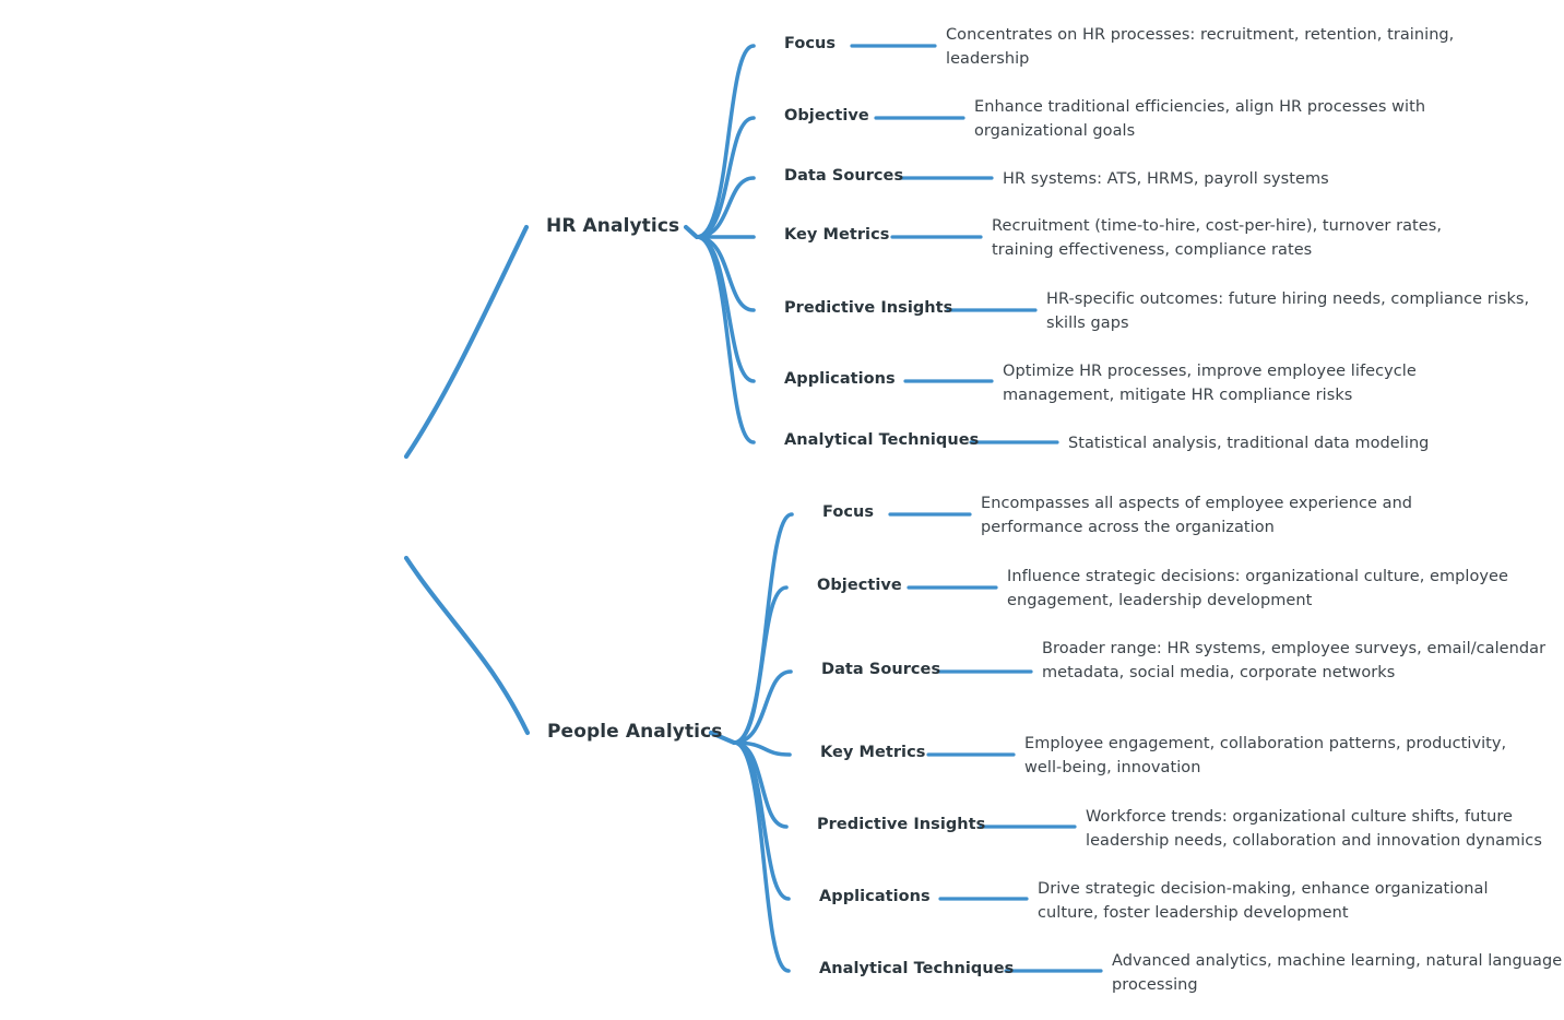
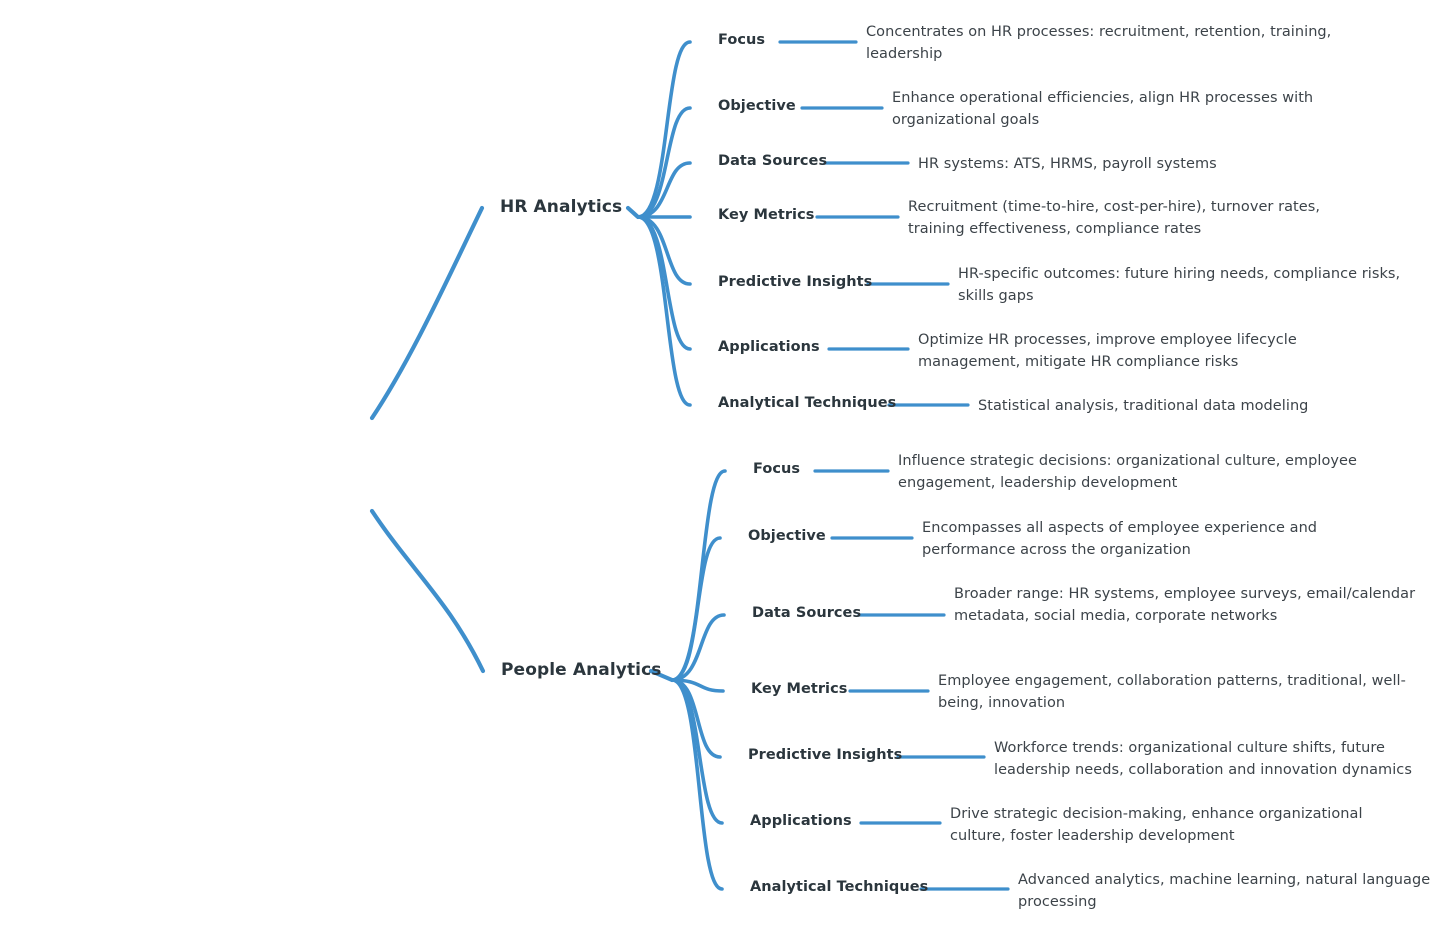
  HR Analytics
  People Analytics
  Focus
  Concentrates on HR processes: recruitment, retention, training, leadership
  Objective
- Enhance traditional efficiencies, align HR processes with organizational goals
+ Enhance operational efficiencies, align HR processes with organizational goals
  Data Sources
  HR systems: ATS, HRMS, payroll systems
  Key Metrics
  Recruitment (time-to-hire, cost-per-hire), turnover rates, training effectiveness, compliance rates
  Predictive Insights
  HR-specific outcomes: future hiring needs, compliance risks, skills gaps
  Applications
  Optimize HR processes, improve employee lifecycle management, mitigate HR compliance risks
  Analytical Techniques
  Statistical analysis, traditional data modeling
  Focus
- Encompasses all aspects of employee experience and performance across the organization
+ Influence strategic decisions: organizational culture, employee engagement, leadership development
  Objective
- Influence strategic decisions: organizational culture, employee engagement, leadership development
+ Encompasses all aspects of employee experience and performance across the organization
  Data Sources
  Broader range: HR systems, employee surveys, email/calendar metadata, social media, corporate networks
  Key Metrics
- Employee engagement, collaboration patterns, productivity, well-being, innovation
+ Employee engagement, collaboration patterns, traditional, well-being, innovation
  Predictive Insights
  Workforce trends: organizational culture shifts, future leadership needs, collaboration and innovation dynamics
  Applications
  Drive strategic decision-making, enhance organizational culture, foster leadership development
  Analytical Techniques
  Advanced analytics, machine learning, natural language processing
